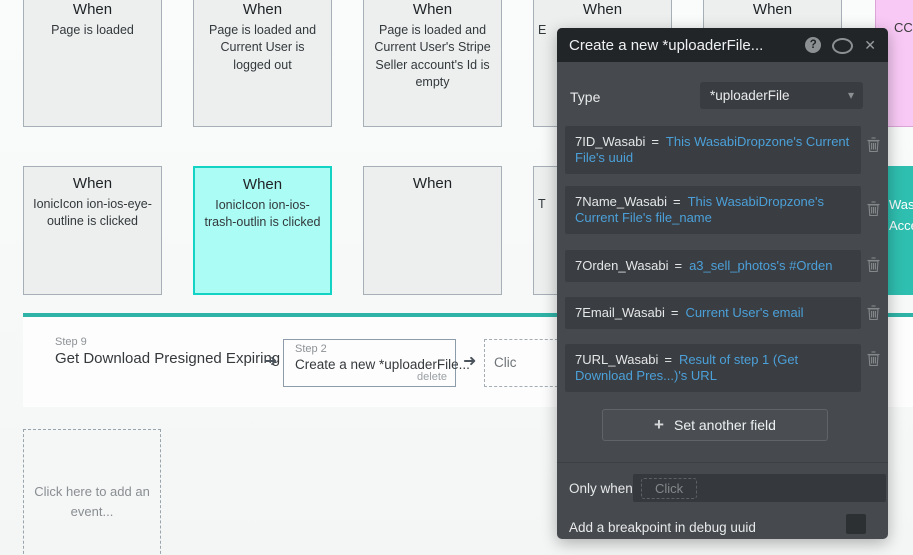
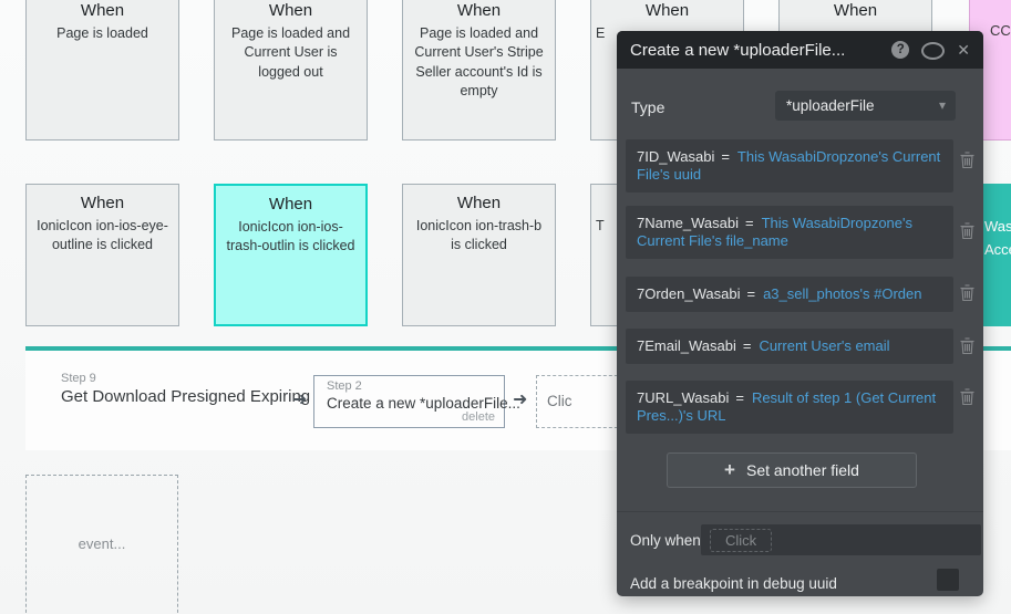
  When
  Page is loaded
  When
  Page is loaded and Current User is logged out
  When
  Page is loaded and Current User's Stripe Seller account's Id is empty
  When
  E
  When
  When
  IonicIcon ion-ios-eye-outline is clicked
  When
  IonicIcon ion-ios-trash-outlin is clicked
  When
+ IonicIcon ion-trash-b is clicked
  T
  Was
  Acc
  Step 9
  Get Download Presigned Expiring
  ➜
  Step 2
  Create a new *uploaderFile...
  delete
  ➜
  Clic
- Click here to add an
  event...
  Create a new *uploaderFile...
  ?
  ✕
  Type
  *uploaderFile
  ▾
  7ID_Wasabi = This WasabiDropzone's Current File's uuid
  7Name_Wasabi = This WasabiDropzone's Current File's file_name
  7Orden_Wasabi = a3_sell_photos's #Orden
  7Email_Wasabi = Current User's email
- 7URL_Wasabi = Result of step 1 (Get Download Pres...)'s URL
+ 7URL_Wasabi = Result of step 1 (Get Current Pres...)'s URL
  + Set another field
  Only when
  Click
  Add a breakpoint in debug uuid
